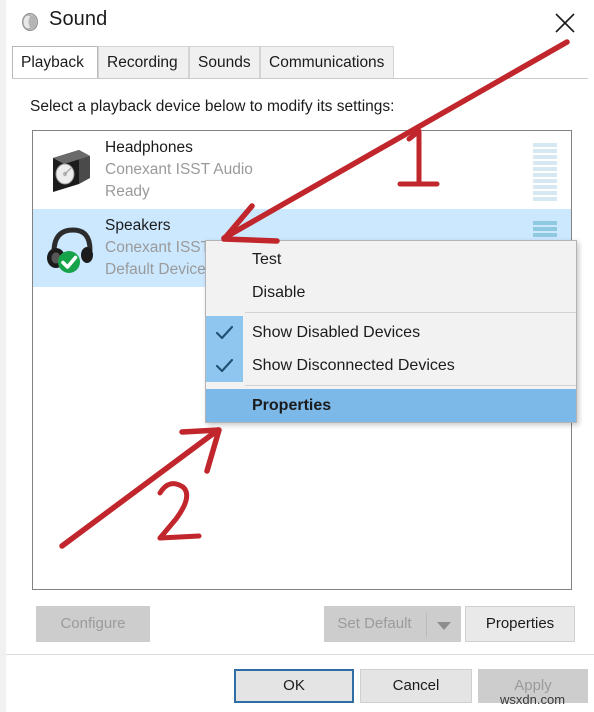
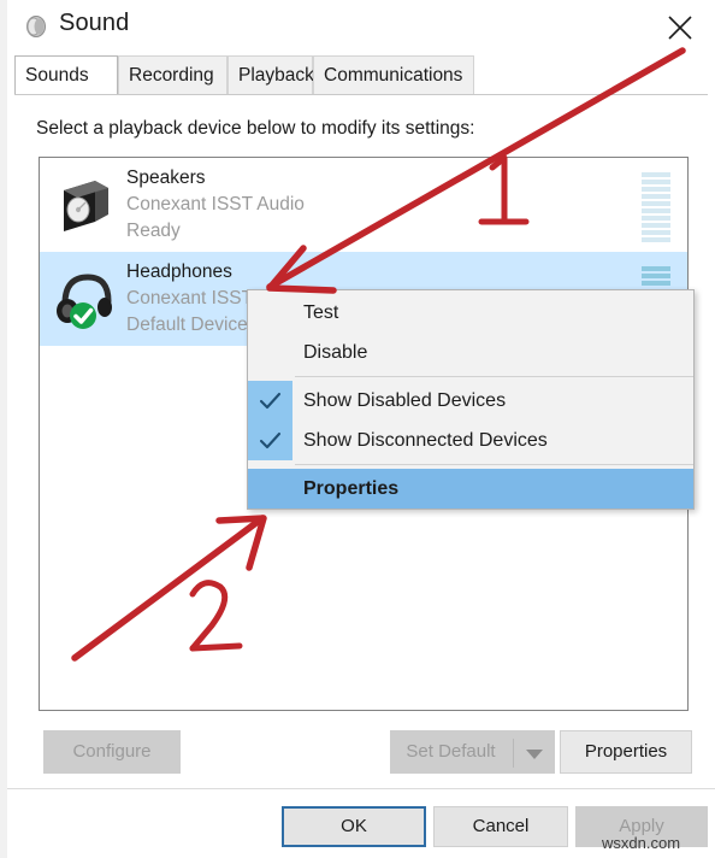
  Sound
- Playback
+ Sounds
  Recording
- Sounds
+ Playback
  Communications
  Select a playback device below to modify its settings:
- Headphones
+ Speakers
  Conexant ISST Audio
  Ready
- Speakers
+ Headphones
  Conexant ISS
  Default Device
  Test
  Disable
  Show Disabled Devices
  Show Disconnected Devices
  Properties
  Configure
  Set Default
  Properties
  OK
  Cancel
  Apply
  wsxdn.com
